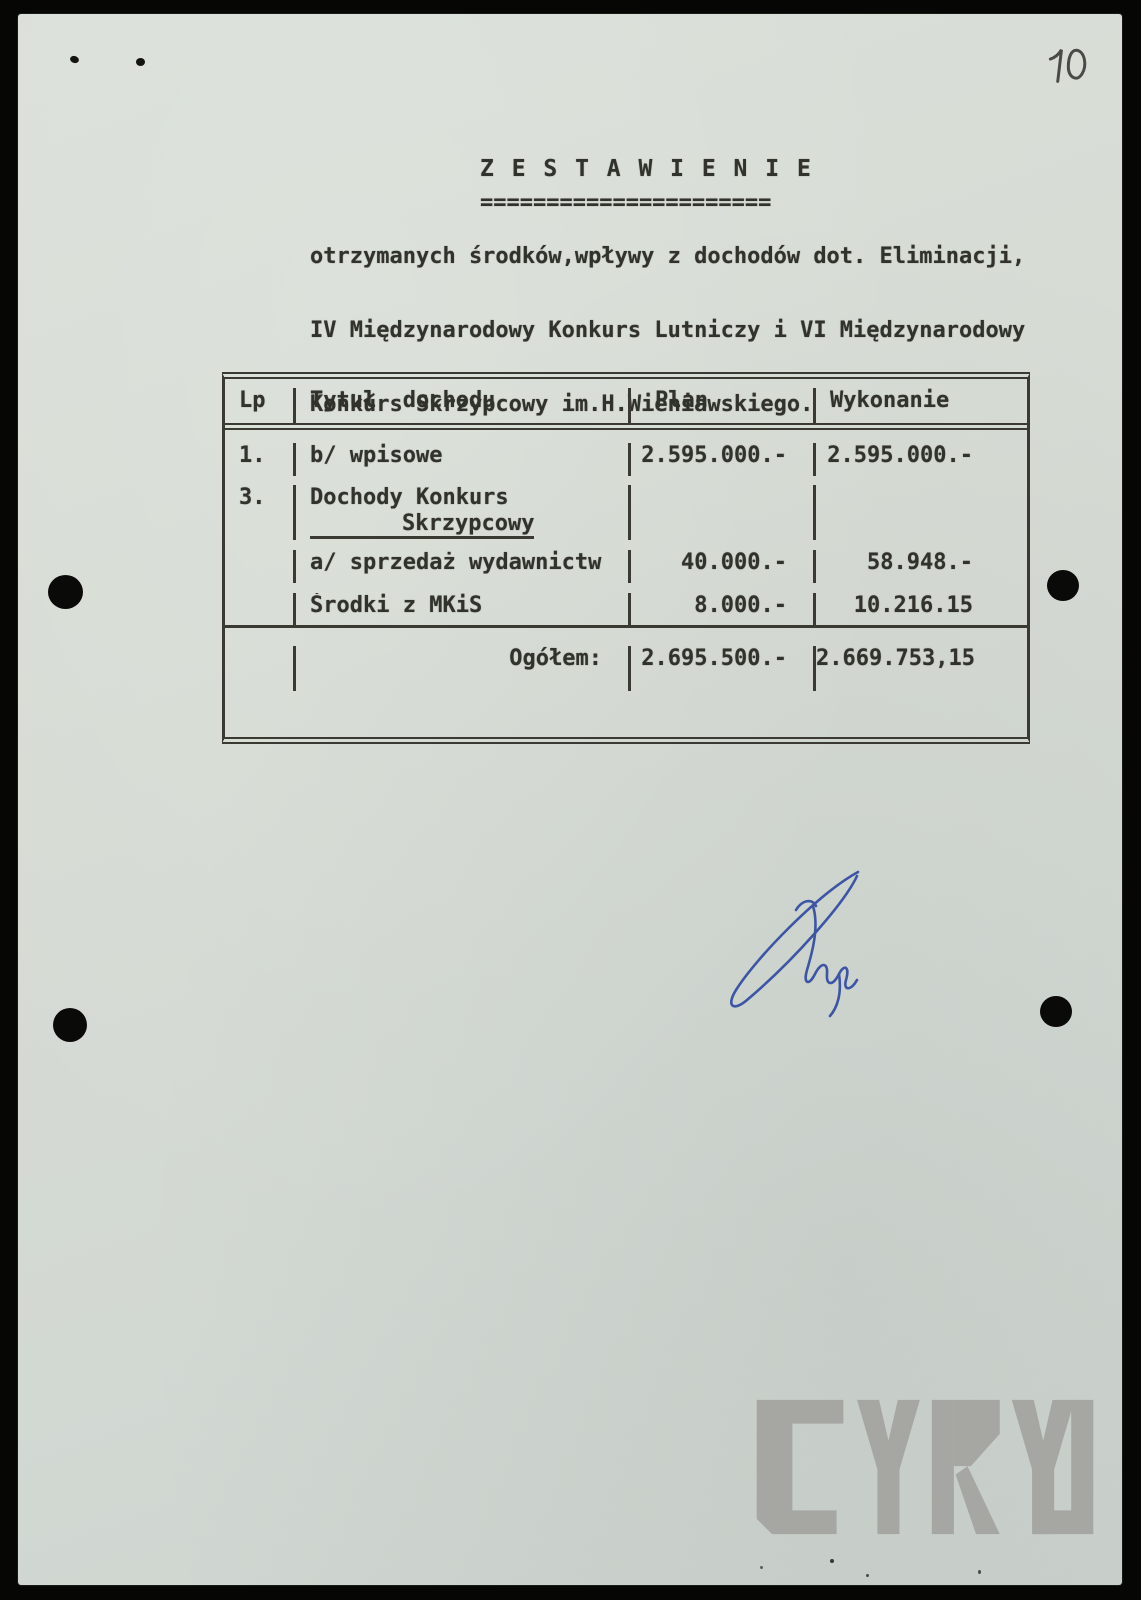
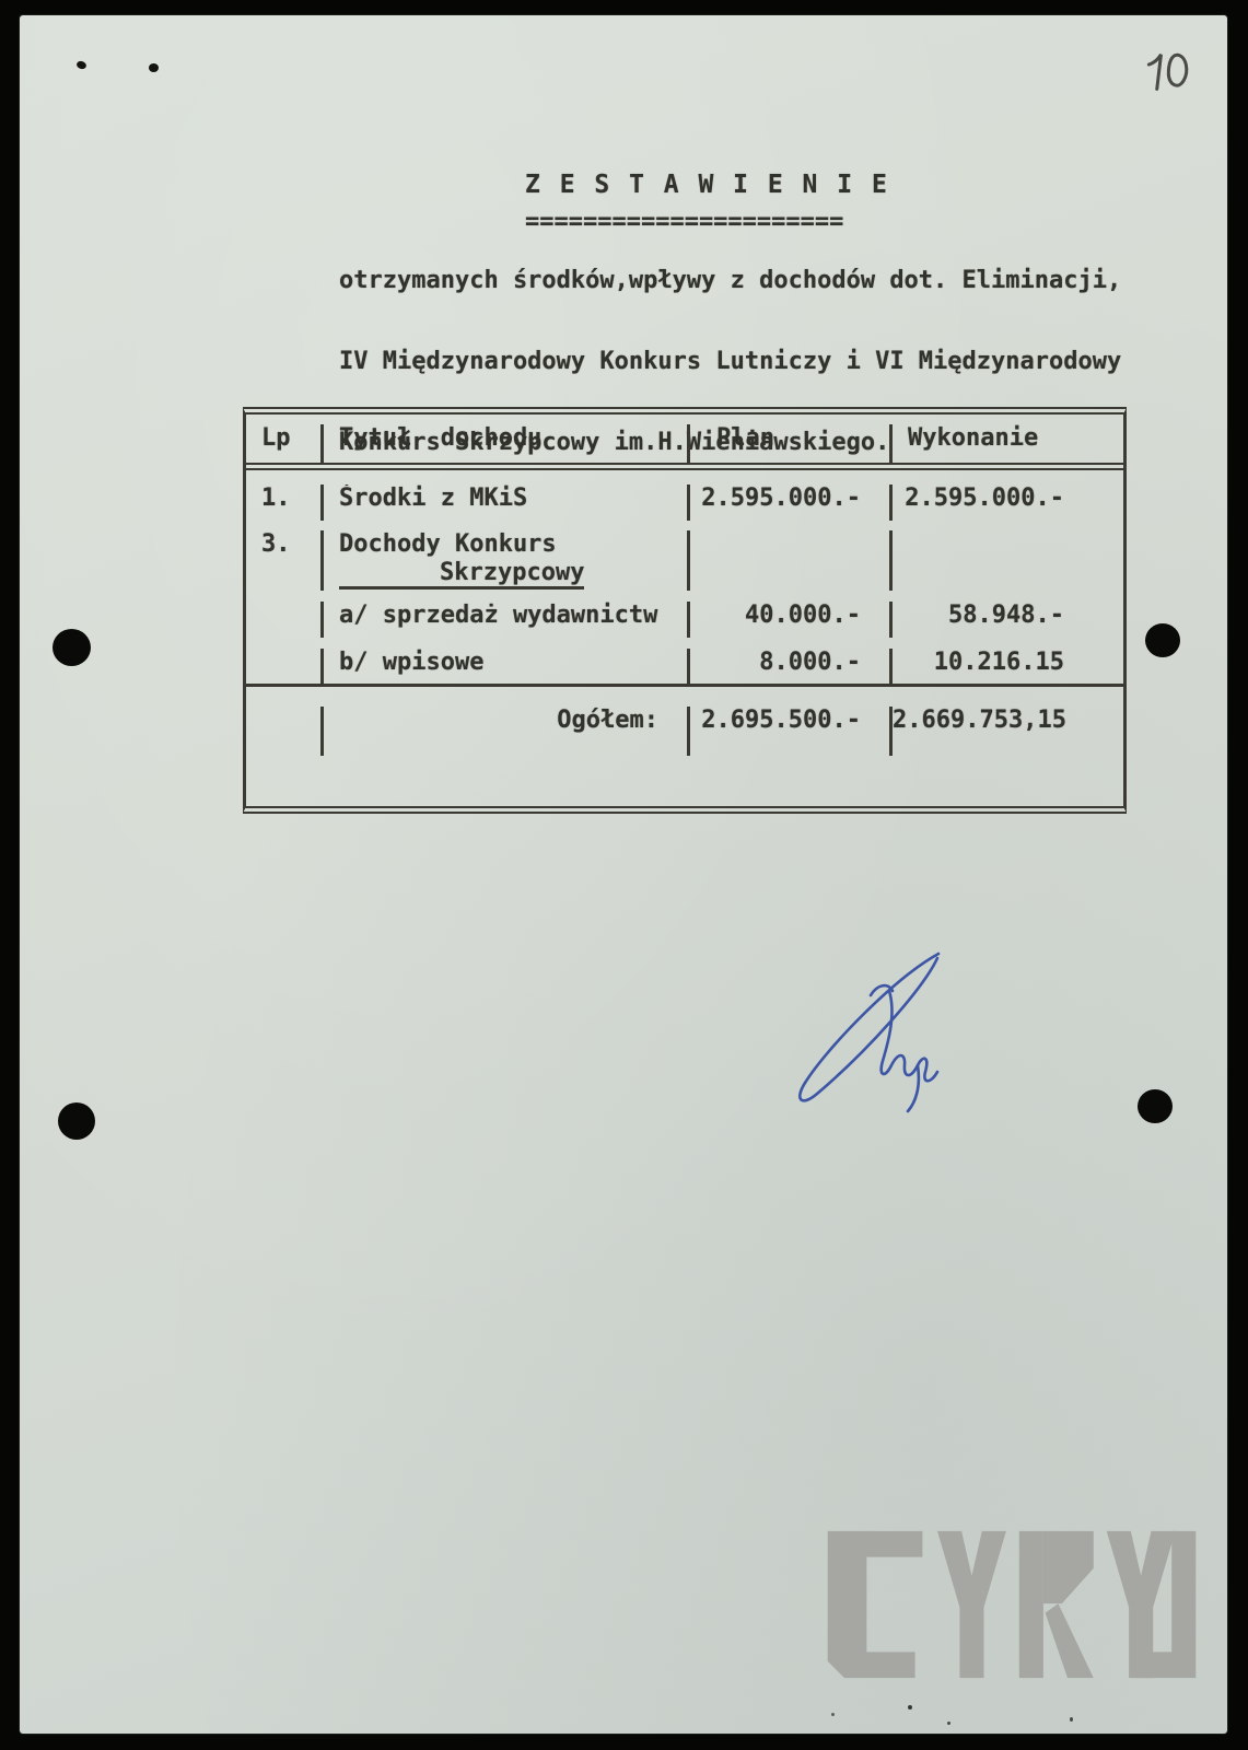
  Z E S T A W I E N I E
  ======================
  otrzymanych środków,wpływy z dochodów dot. Eliminacji,
  IV Międzynarodowy Konkurs Lutniczy i VI Międzynarodowy
  Konkurs Skrzypcowy im.H.Wieniawskiego.
  Lp
  Tytuł dochodu
  Plan
  Wykonanie
  1.
- b/ wpisowe
+ Środki z MKiS
  2.595.000.-
  2.595.000.-
  3.
  Dochody Konkurs
  Skrzypcowy
  a/ sprzedaż wydawnictw
  40.000.-
  58.948.-
- Środki z MKiS
+ b/ wpisowe
  8.000.-
  10.216.15
  Ogółem:
  2.695.500.-
  2.669.753,15
